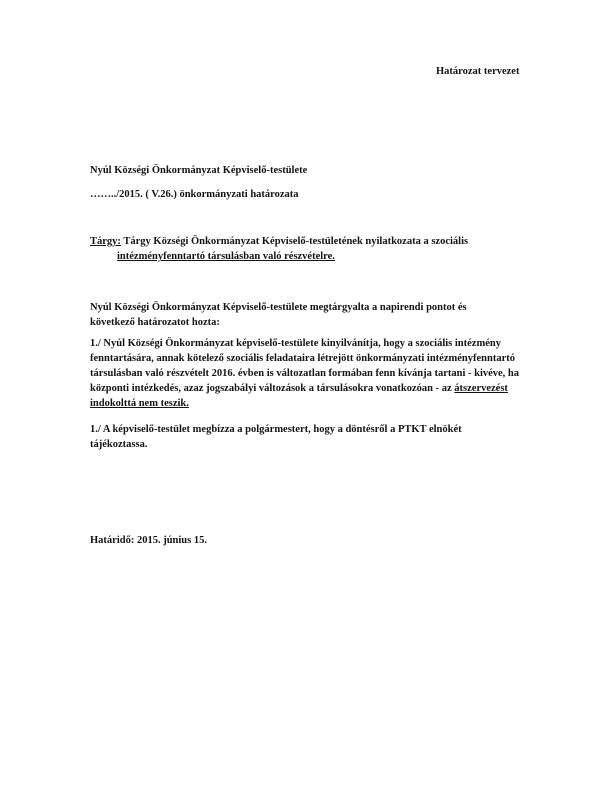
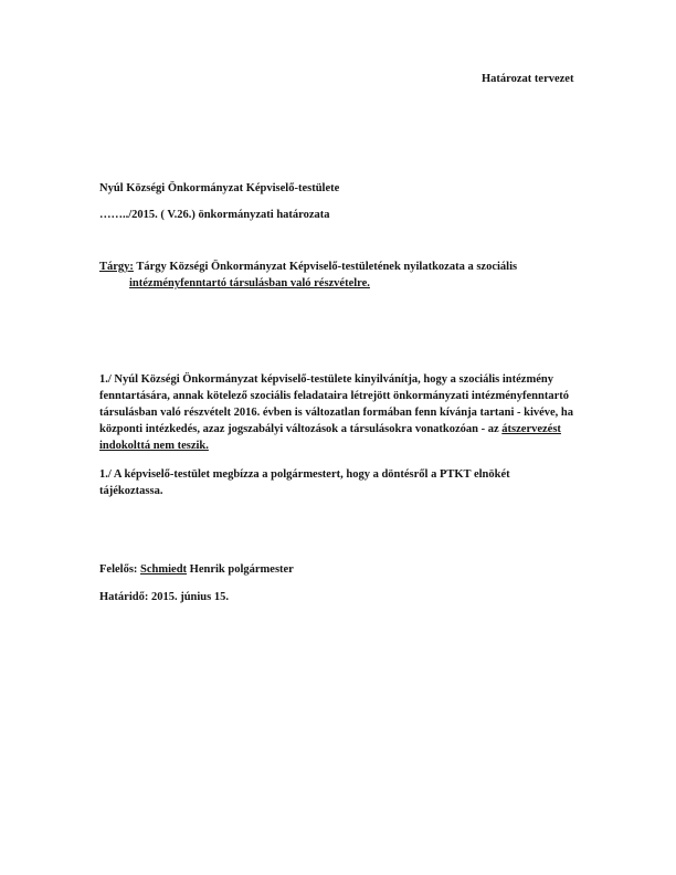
  Határozat tervezet
  Nyúl Községi Önkormányzat Képviselő-testülete
  ……../2015. ( V.26.) önkormányzati határozata
  Tárgy: Tárgy Községi Önkormányzat Képviselő-testületének nyilatkozata a szociális intézményfenntartó társulásban való részvételre.
- Nyúl Községi Önkormányzat Képviselő-testülete megtárgyalta a napirendi pontot és következő határozatot hozta:
  1./ Nyúl Községi Önkormányzat képviselő-testülete kinyilvánítja, hogy a szociális intézmény fenntartására, annak kötelező szociális feladataira létrejött önkormányzati intézményfenntartó társulásban való részvételt 2016. évben is változatlan formában fenn kívánja tartani - kivéve, ha központi intézkedés, azaz jogszabályi változások a társulásokra vonatkozóan - az átszervezést indokolttá nem teszik.
  1./ A képviselő-testület megbízza a polgármestert, hogy a döntésről a PTKT elnökét tájékoztassa.
+ Felelős: Schmiedt Henrik polgármester
  Határidő: 2015. június 15.
